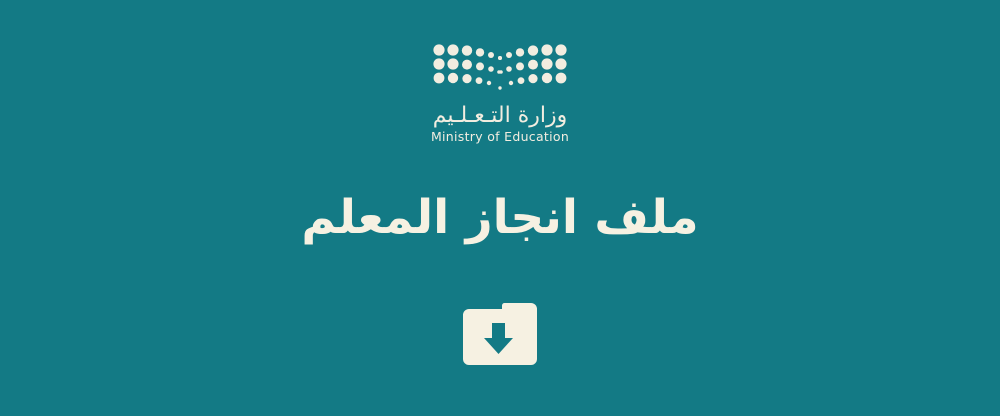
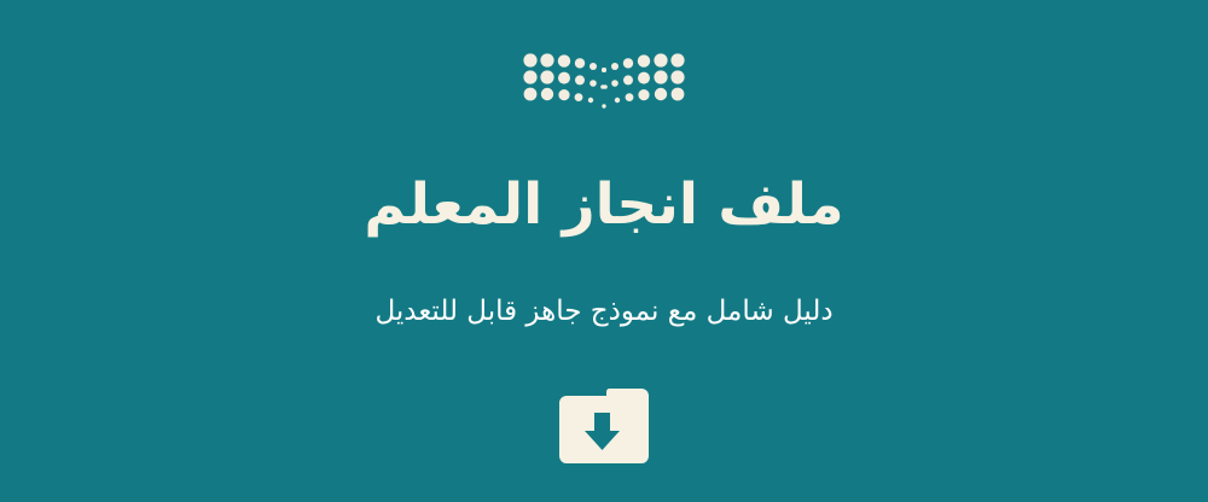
- وزارة التـعـلـيم
- Ministry of Education
  ملف انجاز المعلم
+ دليل شامل مع نموذج جاهز قابل للتعديل
